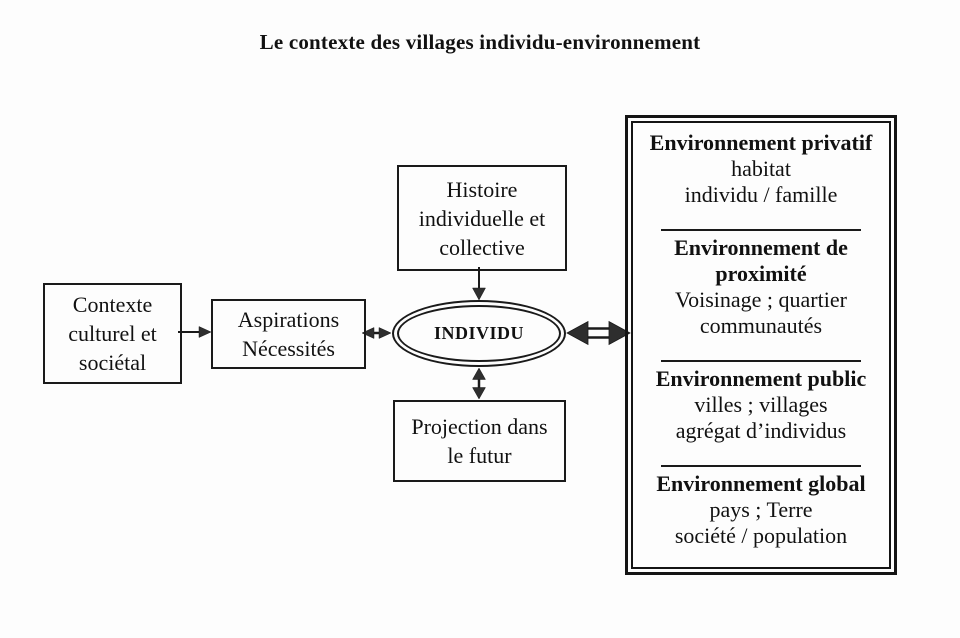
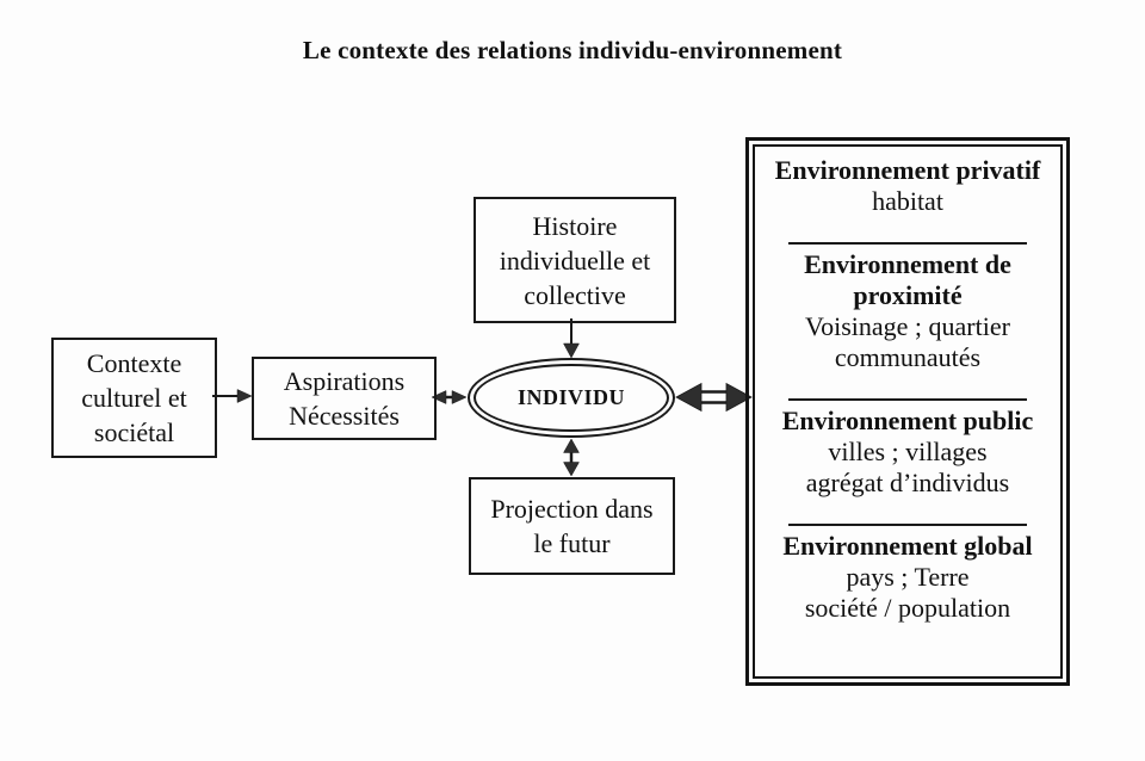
- Le contexte des villages individu-environnement
+ Le contexte des relations individu-environnement
  Contexte
  culturel et
  sociétal
  Aspirations
  Nécessités
  Histoire
  individuelle et
  collective
  INDIVIDU
  Projection dans
  le futur
  Environnement privatif
  habitat
- individu / famille
  Environnement de proximité
  Voisinage ; quartier
  communautés
  Environnement public
  villes ; villages
  agrégat d’individus
  Environnement global
  pays ; Terre
  société / population
